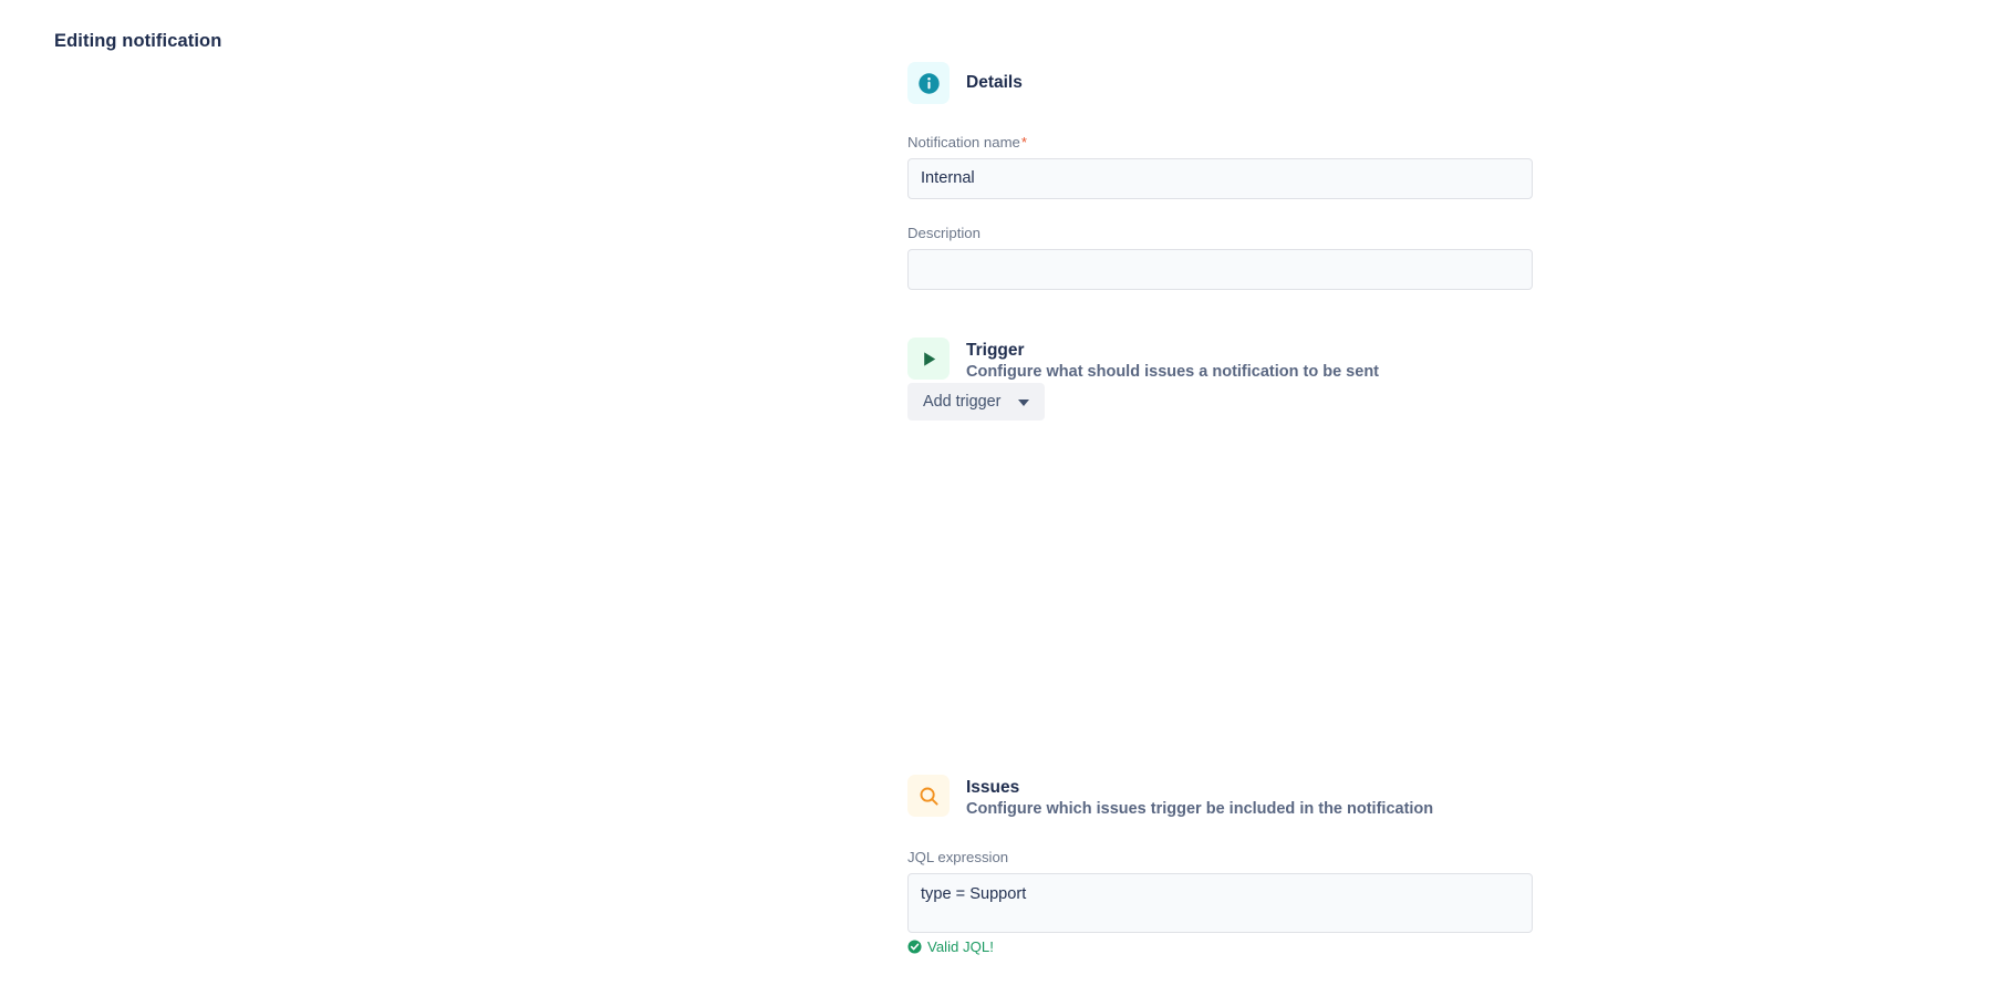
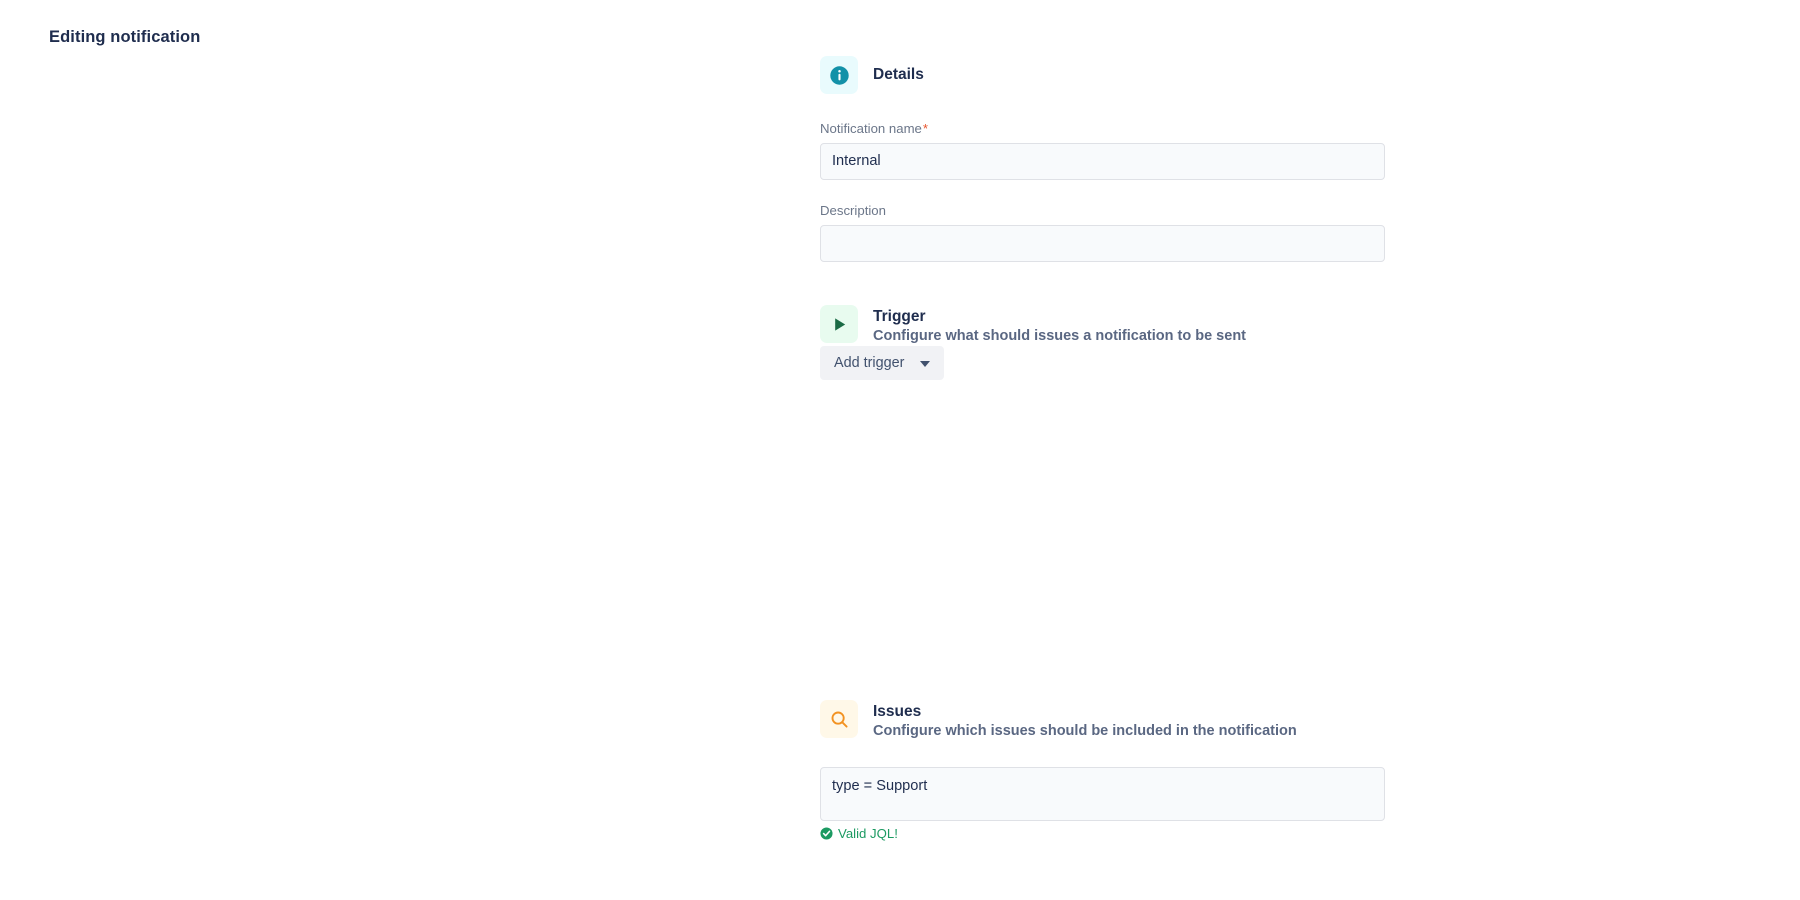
  Editing notification
  Details
  Notification name*
  Internal
  Description
  Trigger
  Configure what should issues a notification to be sent
  Add trigger
  Issues
- Configure which issues trigger be included in the notification
+ Configure which issues should be included in the notification
- JQL expression
  type = Support
  Valid JQL!
